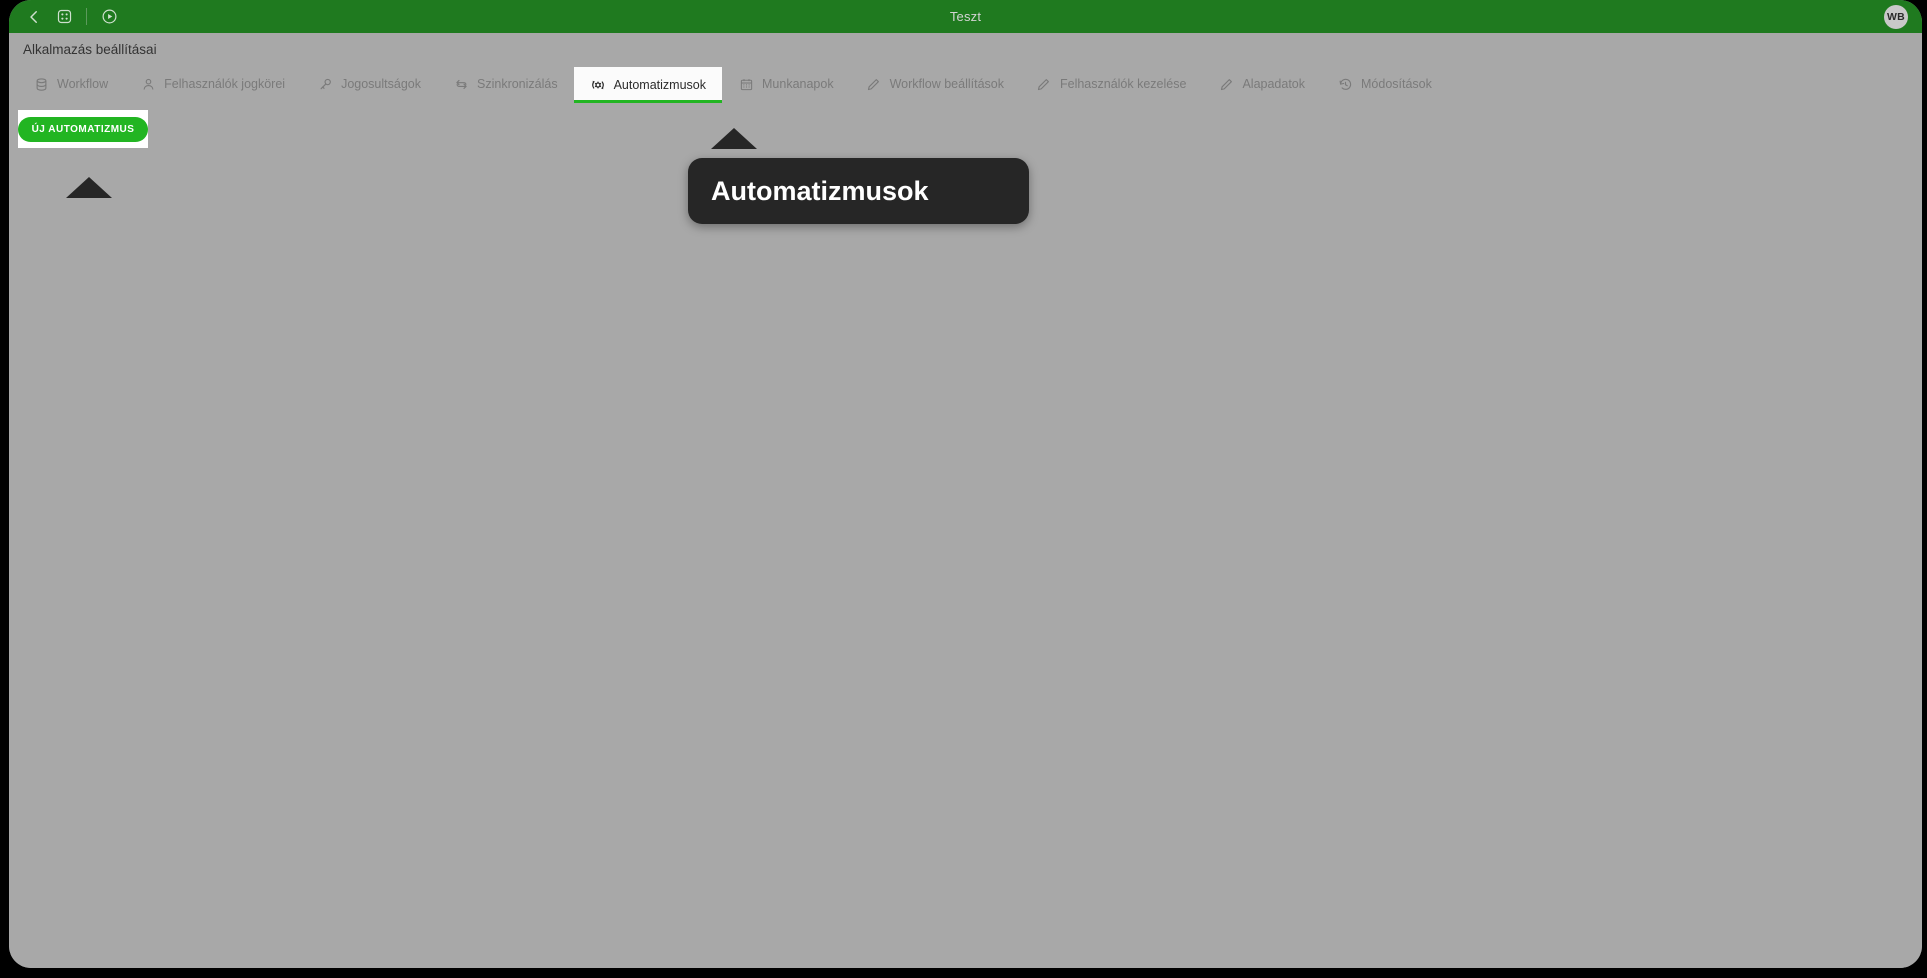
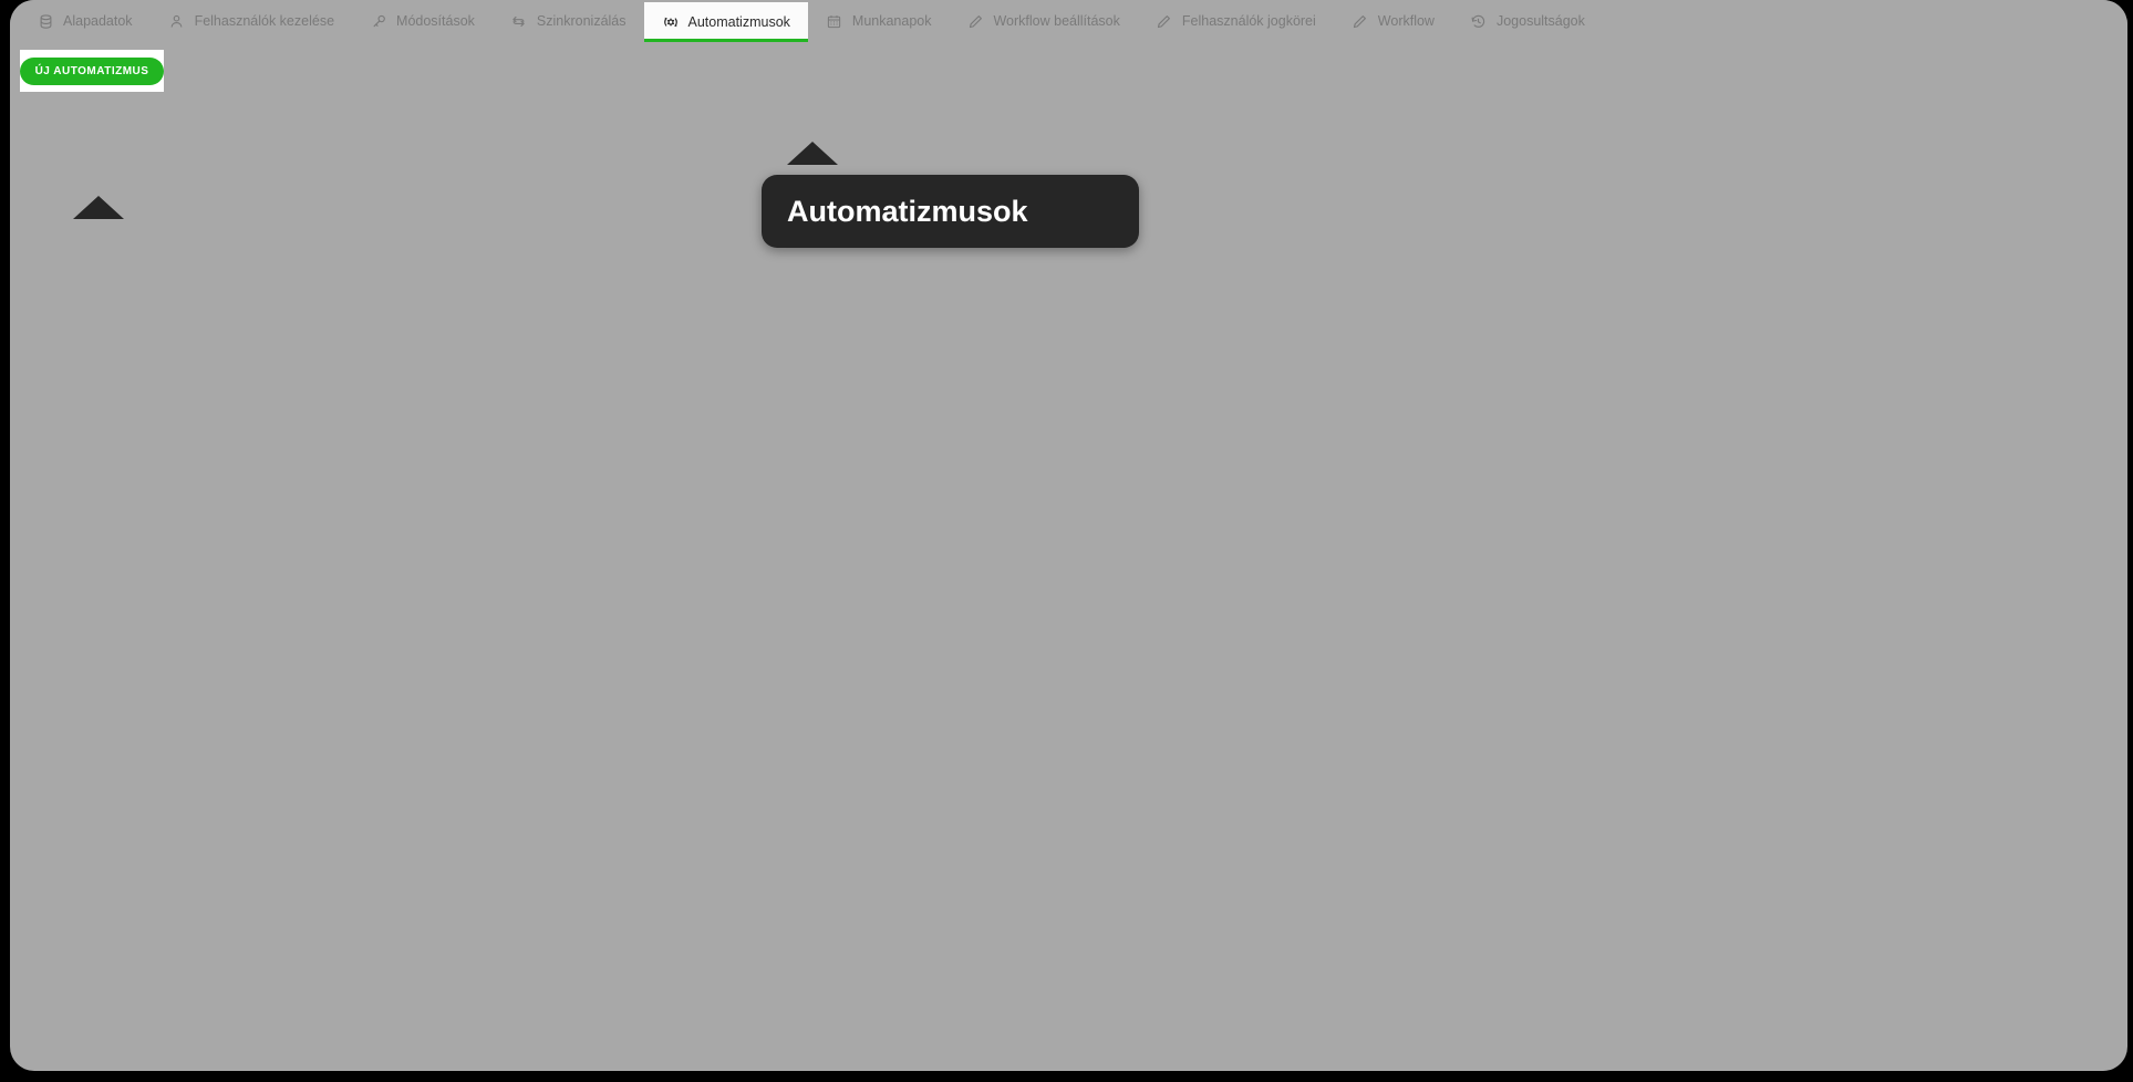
- Teszt
- WB
- Alkalmazás beállításai
- Workflow
+ Alapadatok
- Felhasználók jogkörei
+ Felhasználók kezelése
- Jogosultságok
+ Módosítások
  Szinkronizálás
  Automatizmusok
  Munkanapok
  Workflow beállítások
- Felhasználók kezelése
+ Felhasználók jogkörei
- Alapadatok
+ Workflow
- Módosítások
+ Jogosultságok
  ÚJ AUTOMATIZMUS
  Automatizmusok
